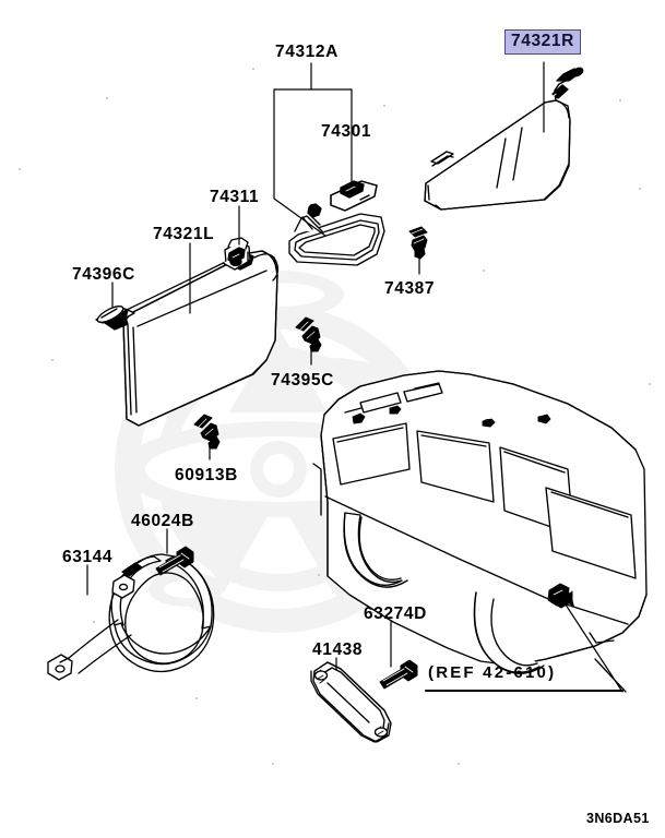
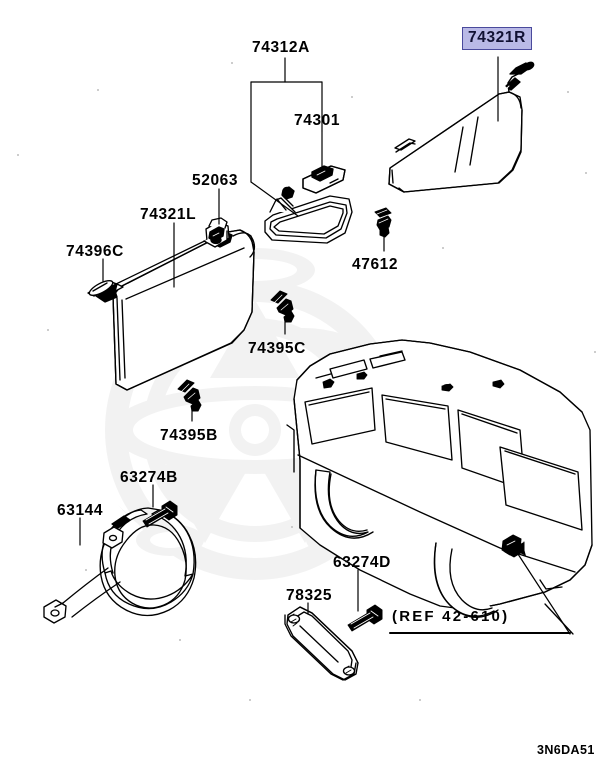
  74312A
  74301
  74321R
- 74311
+ 52063
  74321L
  74396C
- 74387
+ 47612
  74395C
- 60913B
+ 74395B
- 46024B
+ 63274B
  63144
  63274D
- 41438
+ 78325
  (REF 42-610)
  3N6DA51
